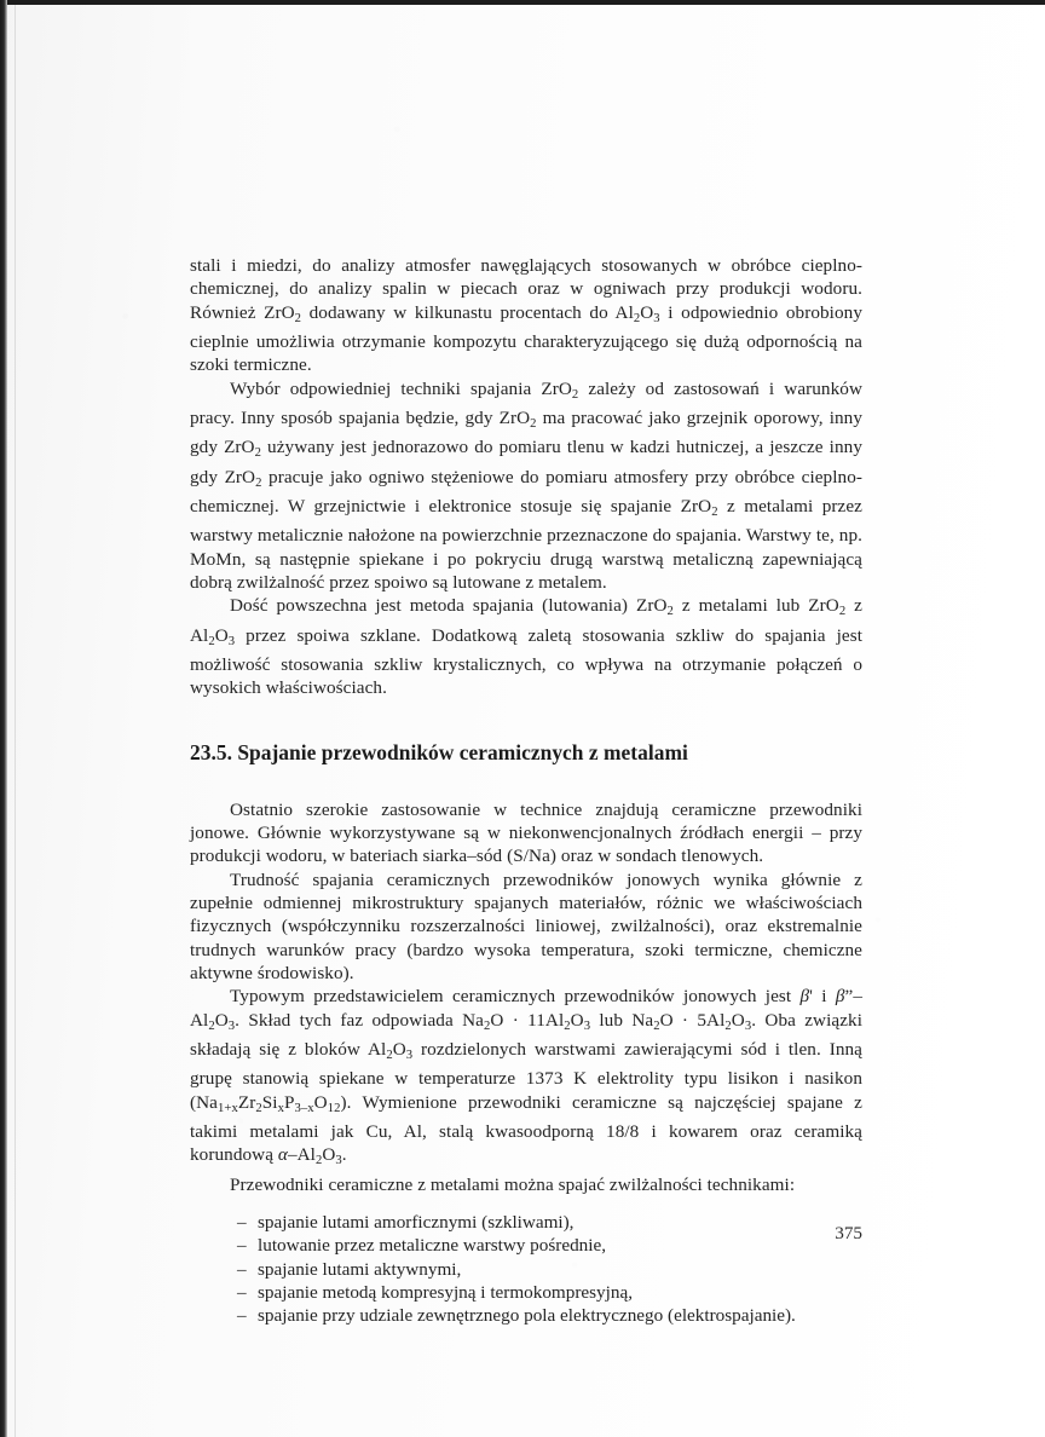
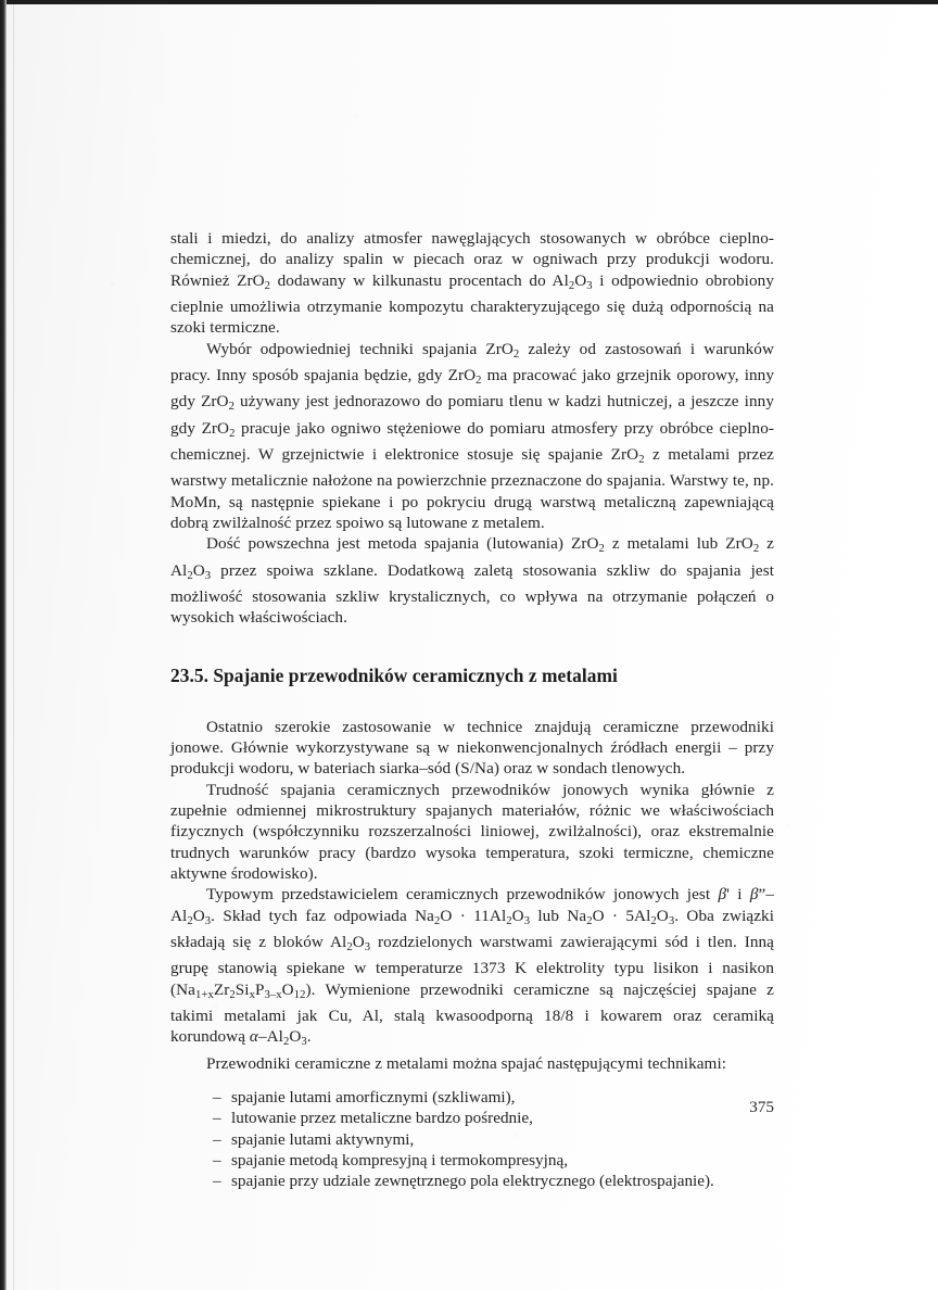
  stali i miedzi, do analizy atmosfer nawęglających stosowanych w obróbce cieplno-chemicznej, do analizy spalin w piecach oraz w ogniwach przy produkcji wodoru. Również ZrO2 dodawany w kilkunastu procentach do Al2O3 i odpowiednio obrobiony cieplnie umożliwia otrzymanie kompozytu charakteryzującego się dużą odpornością na szoki termiczne.
  Wybór odpowiedniej techniki spajania ZrO2 zależy od zastosowań i warunków pracy. Inny sposób spajania będzie, gdy ZrO2 ma pracować jako grzejnik oporowy, inny gdy ZrO2 używany jest jednorazowo do pomiaru tlenu w kadzi hutniczej, a jeszcze inny gdy ZrO2 pracuje jako ogniwo stężeniowe do pomiaru atmosfery przy obróbce cieplno-chemicznej. W grzejnictwie i elektronice stosuje się spajanie ZrO2 z metalami przez warstwy metalicznie nałożone na powierzchnie przeznaczone do spajania. Warstwy te, np. MoMn, są następnie spiekane i po pokryciu drugą warstwą metaliczną zapewniającą dobrą zwilżalność przez spoiwo są lutowane z metalem.
  Dość powszechna jest metoda spajania (lutowania) ZrO2 z metalami lub ZrO2 z Al2O3 przez spoiwa szklane. Dodatkową zaletą stosowania szkliw do spajania jest możliwość stosowania szkliw krystalicznych, co wpływa na otrzymanie połączeń o wysokich właściwościach.
  23.5. Spajanie przewodników ceramicznych z metalami
  Ostatnio szerokie zastosowanie w technice znajdują ceramiczne przewodniki jonowe. Głównie wykorzystywane są w niekonwencjonalnych źródłach energii – przy produkcji wodoru, w bateriach siarka–sód (S/Na) oraz w sondach tlenowych.
  Trudność spajania ceramicznych przewodników jonowych wynika głównie z zupełnie odmiennej mikrostruktury spajanych materiałów, różnic we właściwościach fizycznych (współczynniku rozszerzalności liniowej, zwilżalności), oraz ekstremalnie trudnych warunków pracy (bardzo wysoka temperatura, szoki termiczne, chemiczne aktywne środowisko).
  Typowym przedstawicielem ceramicznych przewodników jonowych jest β' i β”–Al2O3. Skład tych faz odpowiada Na2O · 11Al2O3 lub Na2O · 5Al2O3. Oba związki składają się z bloków Al2O3 rozdzielonych warstwami zawierającymi sód i tlen. Inną grupę stanowią spiekane w temperaturze 1373 K elektrolity typu lisikon i nasikon (Na1+xZr2SixP3–xO12). Wymienione przewodniki ceramiczne są najczęściej spajane z takimi metalami jak Cu, Al, stalą kwasoodporną 18/8 i kowarem oraz ceramiką korundową α–Al2O3.
- Przewodniki ceramiczne z metalami można spajać zwilżalności technikami:
+ Przewodniki ceramiczne z metalami można spajać następującymi technikami:
  –
  spajanie lutami amorficznymi (szkliwami),
  –
- lutowanie przez metaliczne warstwy pośrednie,
+ lutowanie przez metaliczne bardzo pośrednie,
  –
  spajanie lutami aktywnymi,
  –
  spajanie metodą kompresyjną i termokompresyjną,
  –
  spajanie przy udziale zewnętrznego pola elektrycznego (elektrospajanie).
  375
